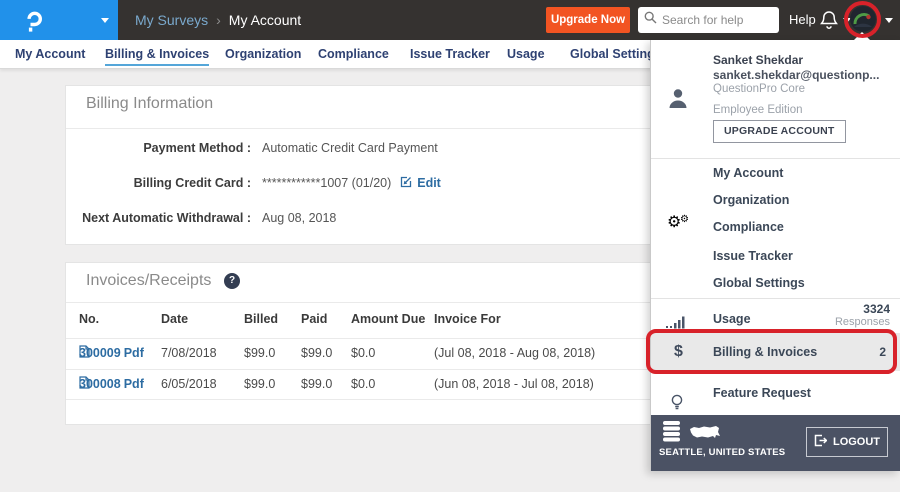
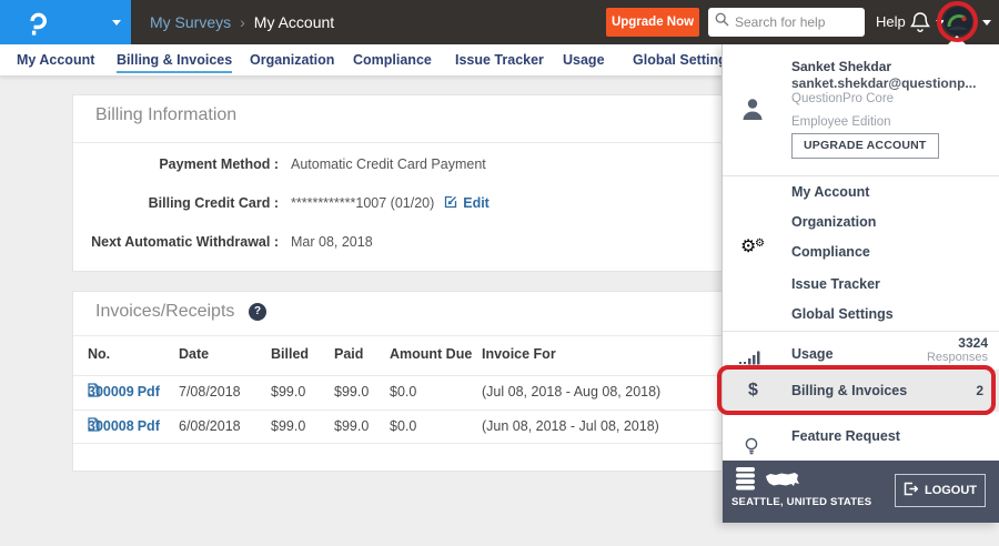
  My Surveys › My Account
  Upgrade Now
  Search for help
  Help
  My Account
  Billing & Invoices
  Organization
  Compliance
  Issue Tracker
  Usage
  Global Settin
  Billing Information
  Payment Method :
  Automatic Credit Card Payment
  Billing Credit Card :
  ************1007 (01/20) Edit
  Next Automatic Withdrawal :
- Aug 08, 2018
+ Mar 08, 2018
  Invoices/Receipts
  ?
  No.
  Date
  Billed
  Paid
  Amount Due
  Invoice For
  30009
  Pdf
  7/08/2018
  $99.0
  $99.0
  $0.0
  (Jul 08, 2018 - Aug 08, 2018)
  30008
  Pdf
- 6/05/2018
+ 6/08/2018
  $99.0
  $99.0
  $0.0
  (Jun 08, 2018 - Jul 08, 2018)
  Sanket Shekdar
  sanket.shekdar@questionp...
  QuestionPro Core
  Employee Edition
  UPGRADE ACCOUNT
  My Account
  Organization
  ⚙
  ⚙
  Compliance
  Issue Tracker
  Global Settings
  Usage
  3324
  Responses
  $
  Billing & Invoices
  2
  Feature Request
  SEATTLE, UNITED STATES
  LOGOUT
